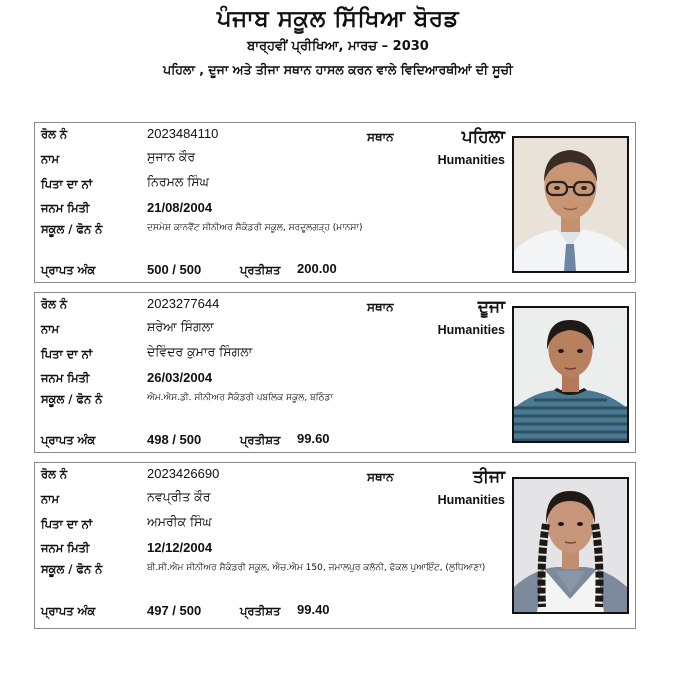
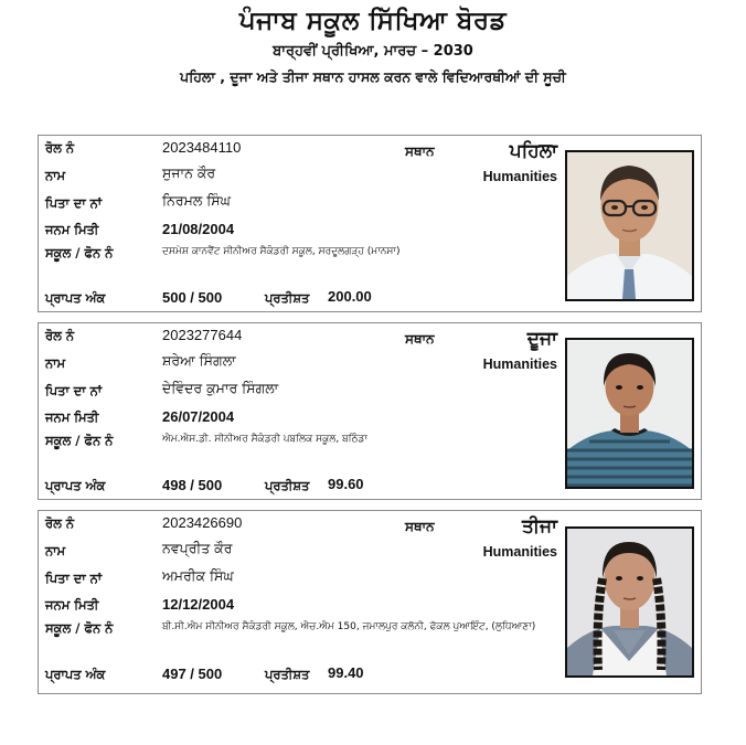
  ਪੰਜਾਬ ਸਕੂਲ ਸਿੱਖਿਆ ਬੋਰਡ
  ਬਾਰ੍ਹਵੀਂ ਪ੍ਰੀਖਿਆ, ਮਾਰਚ – 2030
  ਪਹਿਲਾ , ਦੂਜਾ ਅਤੇ ਤੀਜਾ ਸਥਾਨ ਹਾਸਲ ਕਰਨ ਵਾਲੇ ਵਿਦਿਆਰਥੀਆਂ ਦੀ ਸੂਚੀ
  ਰੋਲ ਨੰ
  2023484110
  ਨਾਮ
  ਸੁਜਾਨ ਕੌਰ
  ਪਿਤਾ ਦਾ ਨਾਂ
  ਨਿਰਮਲ ਸਿੰਘ
  ਜਨਮ ਮਿਤੀ
  21/08/2004
  ਸਕੂਲ / ਫੋਨ ਨੰ
  ਦਸਮੇਸ਼ ਕਾਨਵੈਂਟ ਸੀਨੀਅਰ ਸੈਕੰਡਰੀ ਸਕੂਲ, ਸਰਦੂਲਗੜ੍ਹ (ਮਾਨਸਾ)
  ਪ੍ਰਾਪਤ ਅੰਕ
  500 / 500
  ਪ੍ਰਤੀਸ਼ਤ
  200.00
  ਸਥਾਨ
  ਪਹਿਲਾ
  Humanities
  ਰੋਲ ਨੰ
  2023277644
  ਨਾਮ
  ਸ਼ਰੇਆ ਸਿੰਗਲਾ
  ਪਿਤਾ ਦਾ ਨਾਂ
  ਦੇਵਿੰਦਰ ਕੁਮਾਰ ਸਿੰਗਲਾ
  ਜਨਮ ਮਿਤੀ
- 26/03/2004
+ 26/07/2004
  ਸਕੂਲ / ਫੋਨ ਨੰ
  ਐਮ.ਐਸ.ਡੀ. ਸੀਨੀਅਰ ਸੈਕੰਡਰੀ ਪਬਲਿਕ ਸਕੂਲ, ਬਠਿੰਡਾ
  ਪ੍ਰਾਪਤ ਅੰਕ
  498 / 500
  ਪ੍ਰਤੀਸ਼ਤ
  99.60
  ਸਥਾਨ
  ਦੂਜਾ
  Humanities
  ਰੋਲ ਨੰ
  2023426690
  ਨਾਮ
  ਨਵਪ੍ਰੀਤ ਕੌਰ
  ਪਿਤਾ ਦਾ ਨਾਂ
  ਅਮਰੀਕ ਸਿੰਘ
  ਜਨਮ ਮਿਤੀ
  12/12/2004
  ਸਕੂਲ / ਫੋਨ ਨੰ
  ਬੀ.ਸੀ.ਐਮ ਸੀਨੀਅਰ ਸੈਕੰਡਰੀ ਸਕੂਲ, ਐਚ.ਐਮ 150, ਜਮਾਲਪੁਰ ਕਲੋਨੀ, ਫੋਕਲ ਪੁਆਇੰਟ, (ਲੁਧਿਆਣਾ)
  ਪ੍ਰਾਪਤ ਅੰਕ
  497 / 500
  ਪ੍ਰਤੀਸ਼ਤ
  99.40
  ਸਥਾਨ
  ਤੀਜਾ
  Humanities
